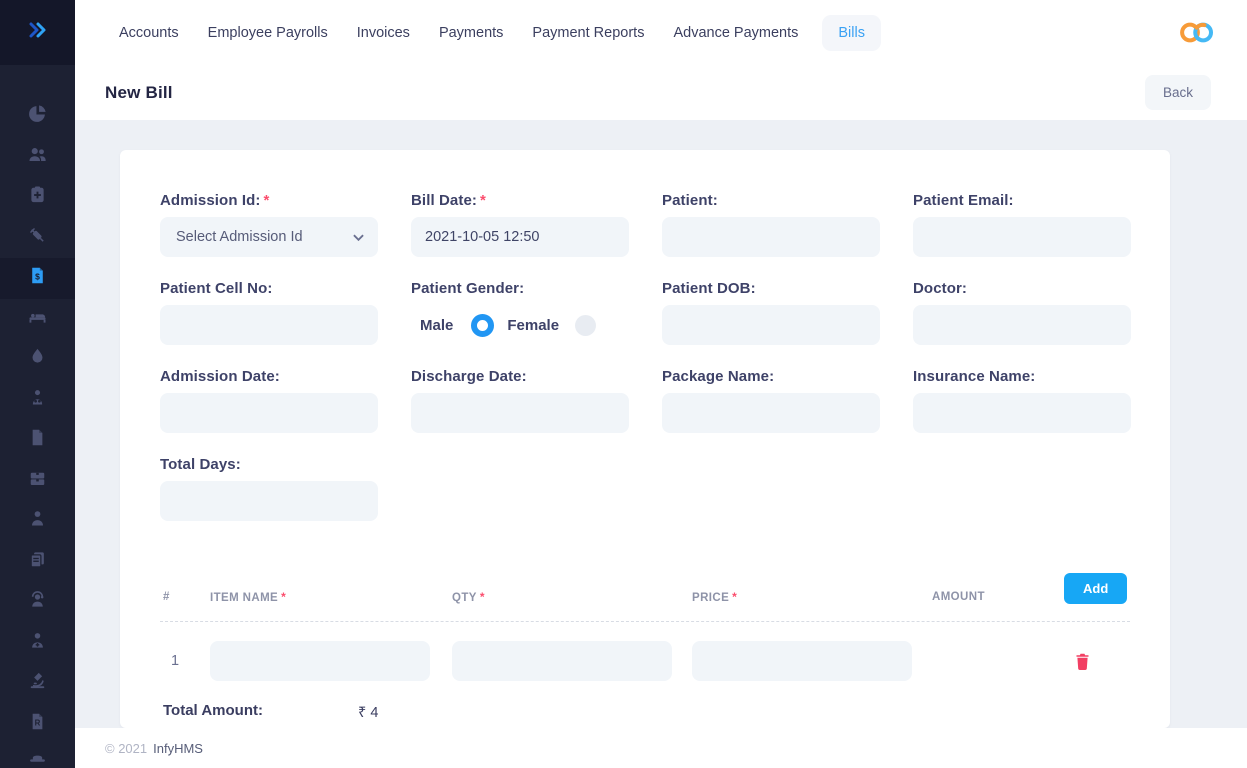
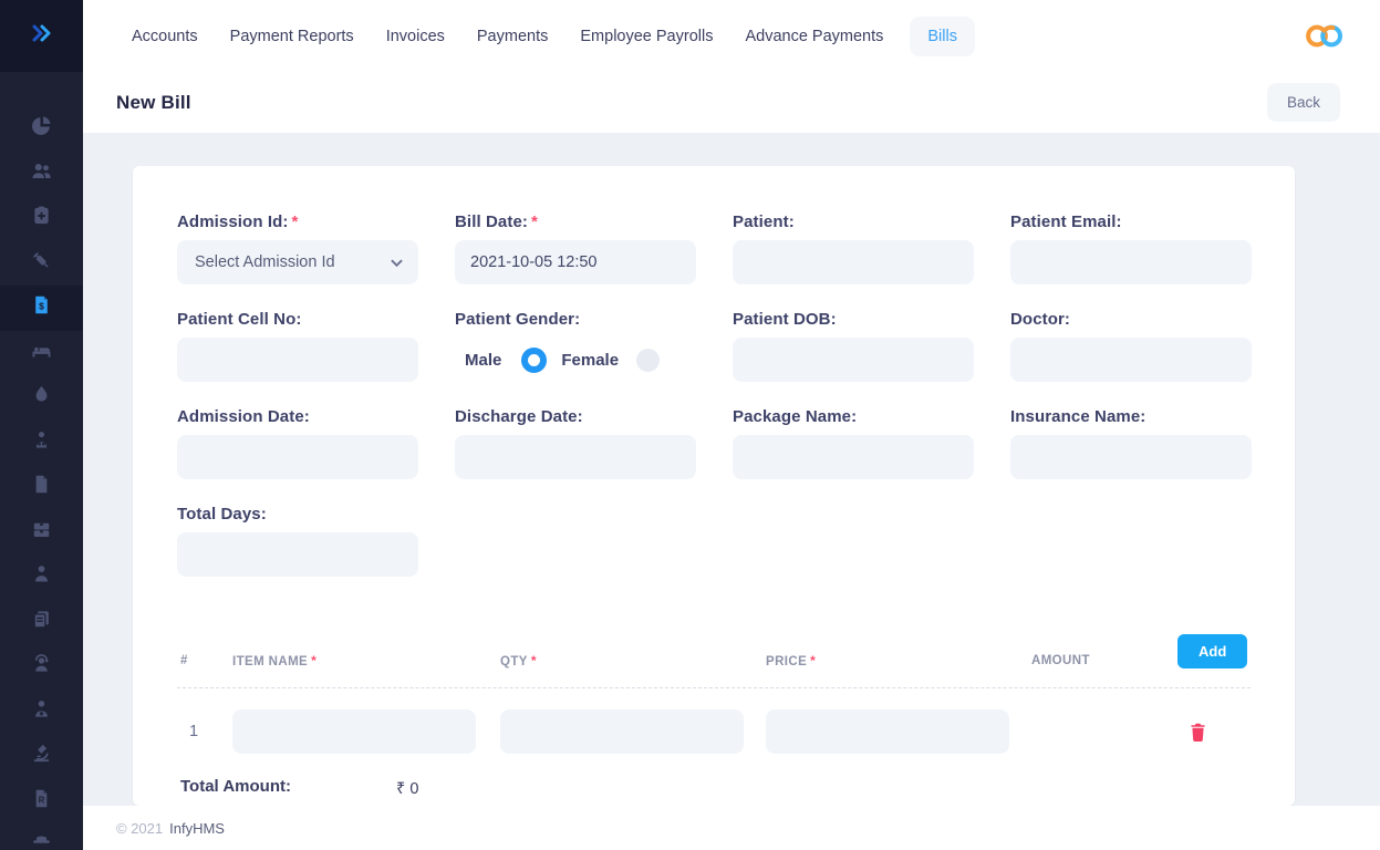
  $
  R
  Accounts
- Employee Payrolls
+ Payment Reports
  Invoices
  Payments
- Payment Reports
+ Employee Payrolls
  Advance Payments
  Bills
  New Bill
  Back
  Admission Id: *
  Select Admission Id
  Bill Date: *
  2021-10-05 12:50
  Patient:
  Patient Email:
  Patient Cell No:
  Patient Gender:
  Male
  Female
  Patient DOB:
  Doctor:
  Admission Date:
  Discharge Date:
  Package Name:
  Insurance Name:
  Total Days:
  #
  ITEM NAME *
  QTY *
  PRICE *
  AMOUNT
  Add
  1
  Total Amount:
- ₹ 4
+ ₹ 0
  © 2021
  InfyHMS
